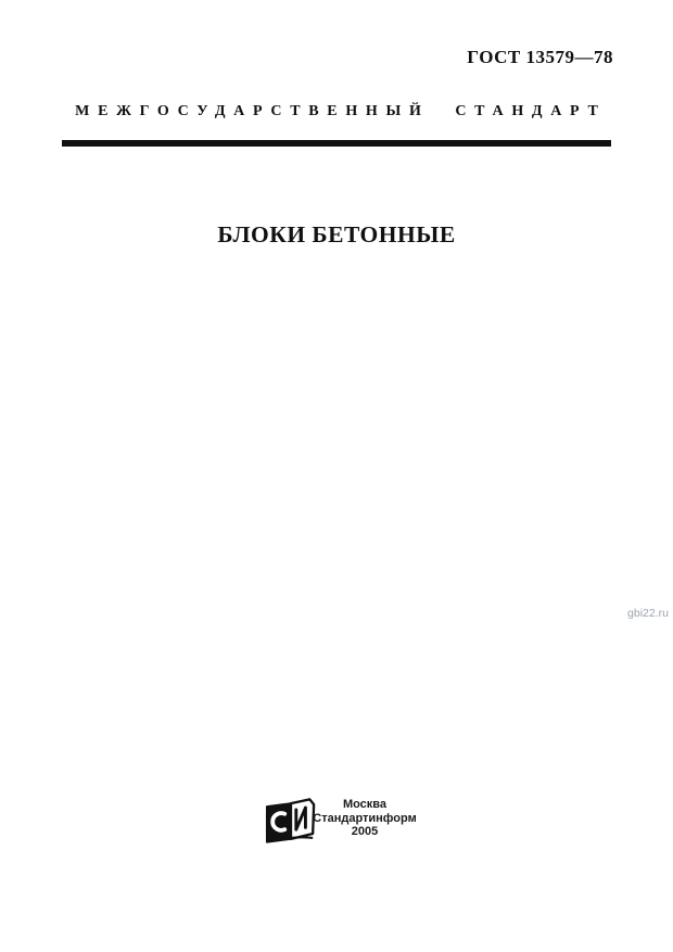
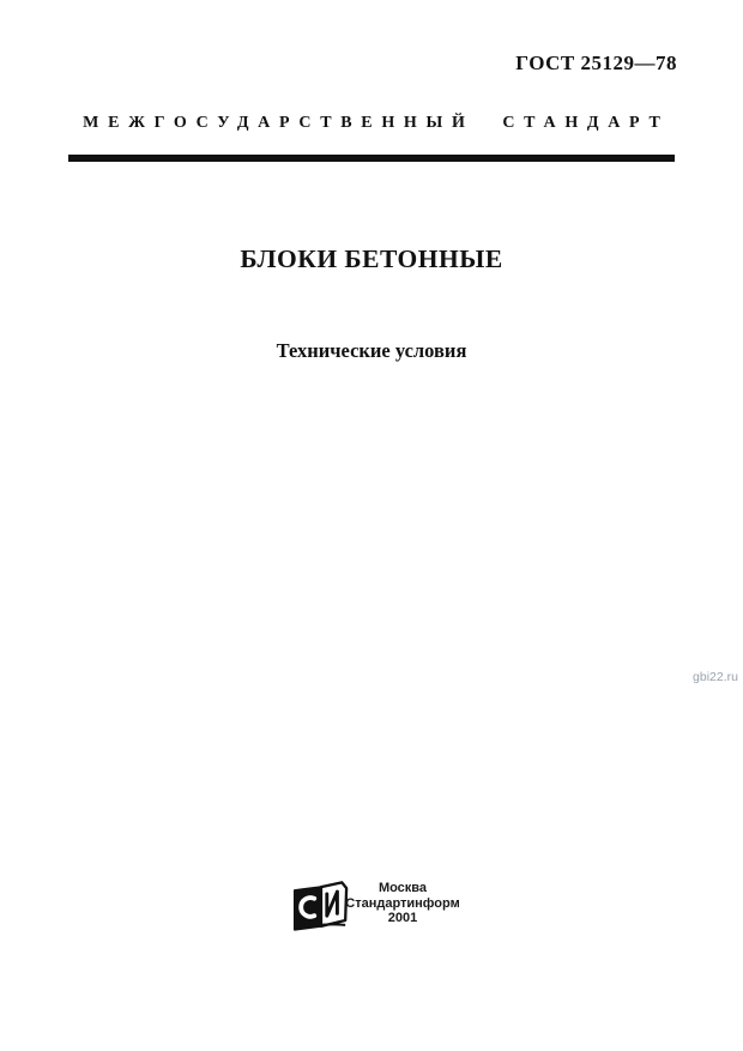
- ГОСТ 13579—78
+ ГОСТ 25129—78
  МЕЖГОСУДАРСТВЕННЫЙ СТАНДАРТ
  БЛОКИ БЕТОННЫЕ
+ Технические условия
  gbi22.ru
  Москва
  Стандартинформ
- 2005
+ 2001
